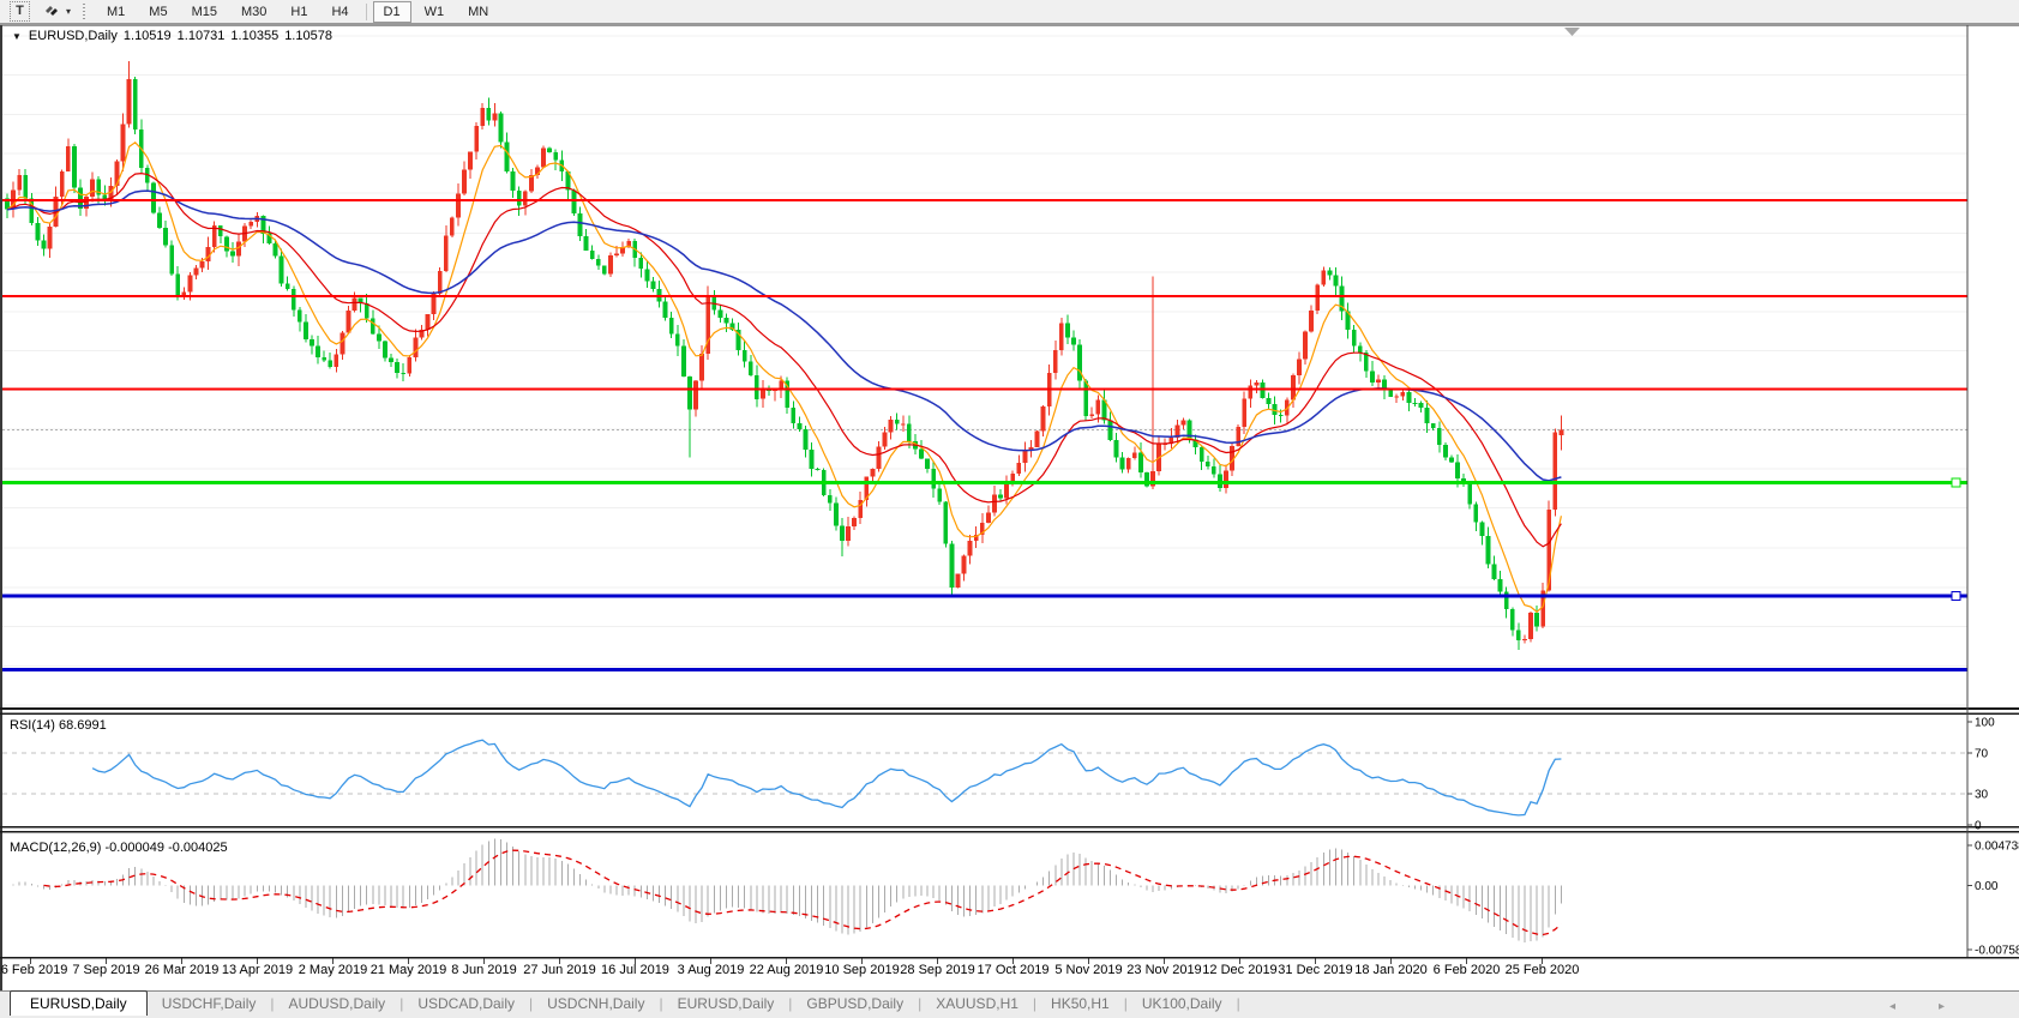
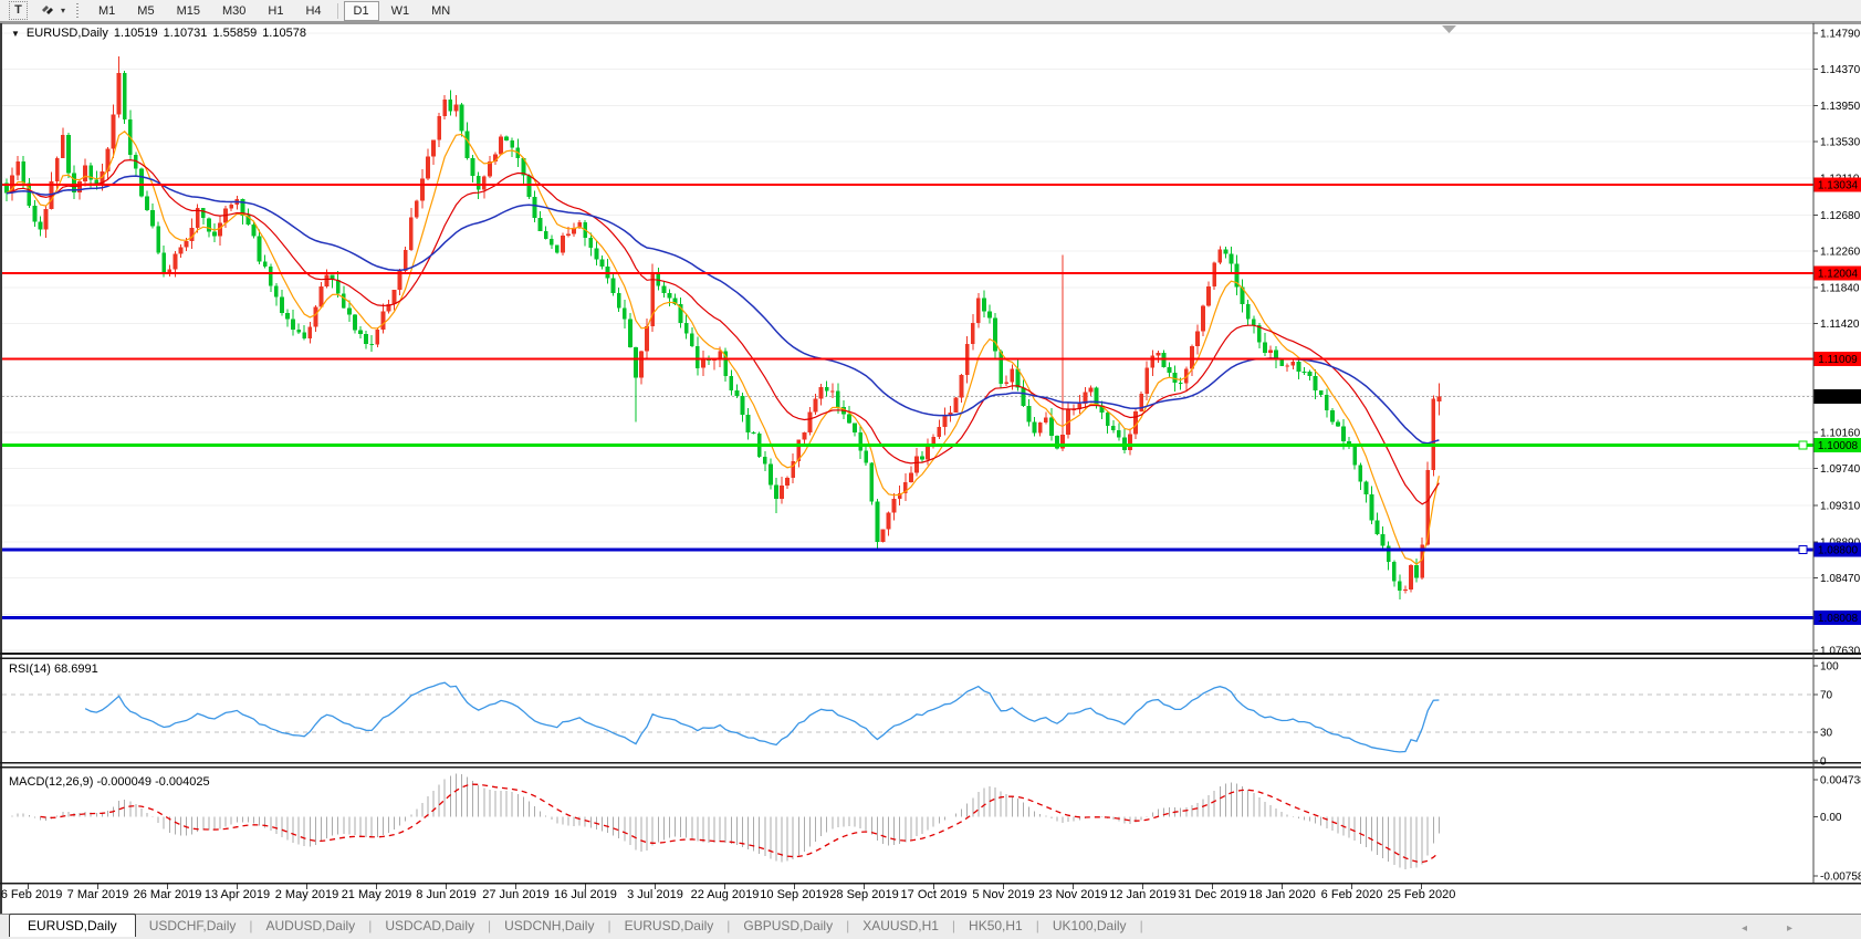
  T
  ▾
  M1
  M5
  M15
  M30
  H1
  H4
  D1
  W1
  MN
+ 1.14790
+ 1.14370
+ 1.13950
+ 1.13530
+ 1.12680
+ 1.12260
+ 1.11840
+ 1.11420
+ 1.10160
+ 1.09740
+ 1.09310
+ 1.08470
+ 1.07630
+ 1.13034
+ 1.12004
+ 1.11009
+ 1.10008
+ 1.08800
+ 1.08008
  100
  70
  30
  0
  0.00473
  0.00
  -0.0075
- ▼ EURUSD,Daily 1.10519 1.10731 1.10355 1.10578
+ ▼ EURUSD,Daily 1.10519 1.10731 1.55859 1.10578
  RSI(14) 68.6991
  MACD(12,26,9) -0.000049 -0.004025
  6 Feb 2019
- 7 Sep 2019
+ 7 Mar 2019
  26 Mar 2019
  13 Apr 2019
  2 May 2019
  21 May 2019
  8 Jun 2019
  27 Jun 2019
  16 Jul 2019
- 3 Aug 2019
+ 3 Jul 2019
  22 Aug 2019
  10 Sep 2019
  28 Sep 2019
  17 Oct 2019
  5 Nov 2019
  23 Nov 2019
- 12 Dec 2019
+ 12 Jan 2019
  31 Dec 2019
  18 Jan 2020
  6 Feb 2020
  25 Feb 2020
  EURUSD,Daily
  USDCHF,Daily
  |
  AUDUSD,Daily
  |
  USDCAD,Daily
  |
  USDCNH,Daily
  |
  EURUSD,Daily
  |
  GBPUSD,Daily
  |
  XAUUSD,H1
  |
  HK50,H1
  |
  UK100,Daily
  |
  ◂▸
